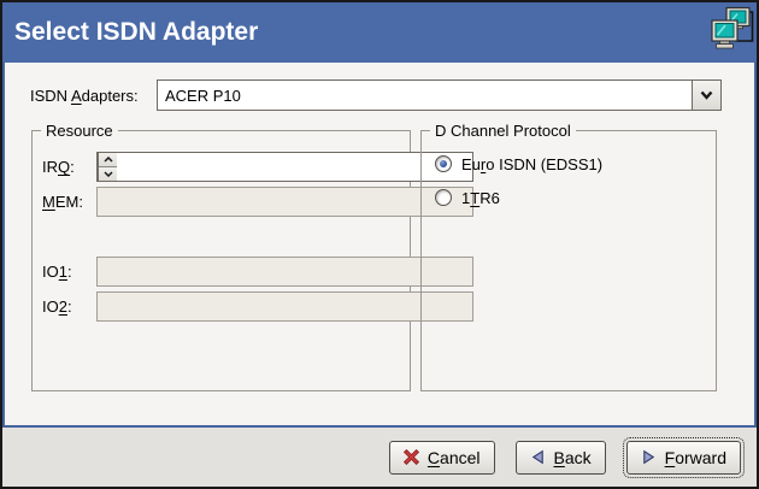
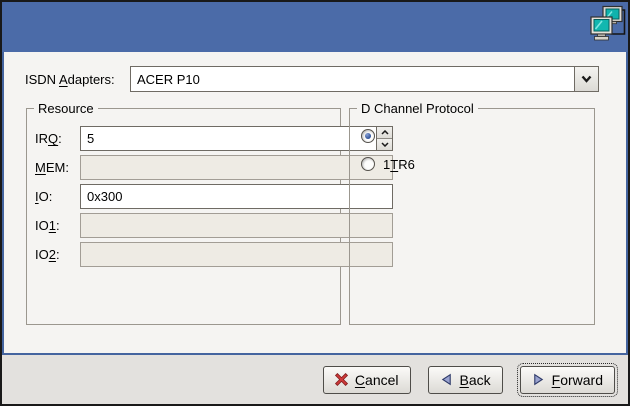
- Select ISDN Adapter
  ISDN Adapters:
  ACER P10
  Resource
  IRQ:
+ 5
  MEM:
+ IO:
+ 0x300
  IO1:
  IO2:
  D Channel Protocol
- Euro ISDN (EDSS1)
  1TR6
  Cancel
  Back
  Forward
